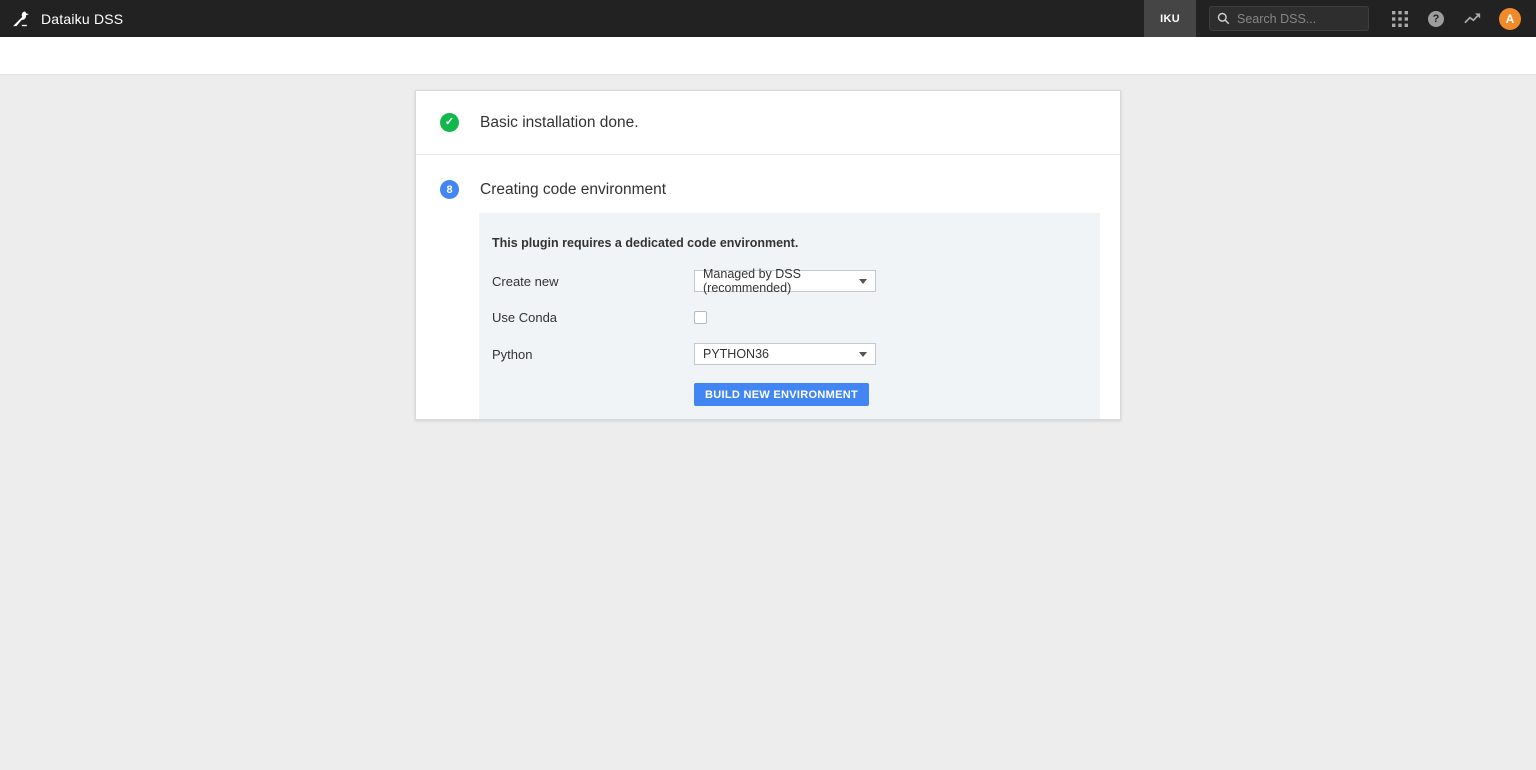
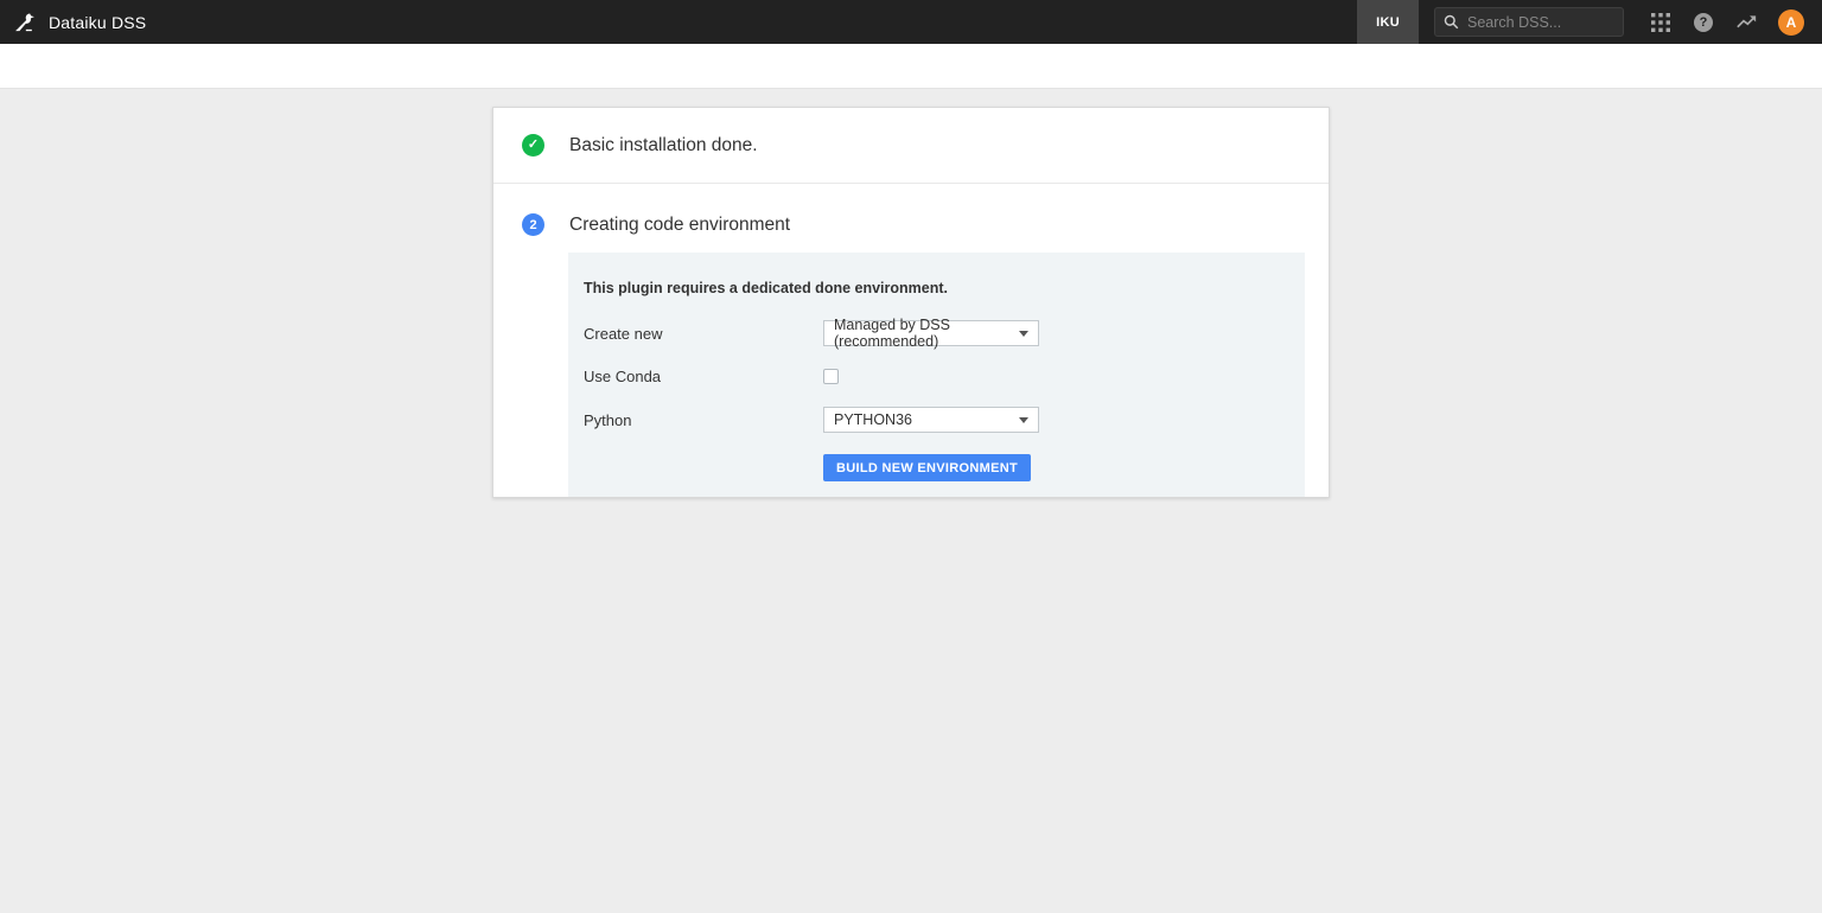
  Dataiku DSS
  IKU
  Search DSS...
  ?
  A
  ✓
  Basic installation done.
- 8
+ 2
  Creating code environment
- This plugin requires a dedicated code environment.
+ This plugin requires a dedicated done environment.
  Create new
  Managed by DSS (recommended)
  Use Conda
  Python
  PYTHON36
  BUILD NEW ENVIRONMENT
